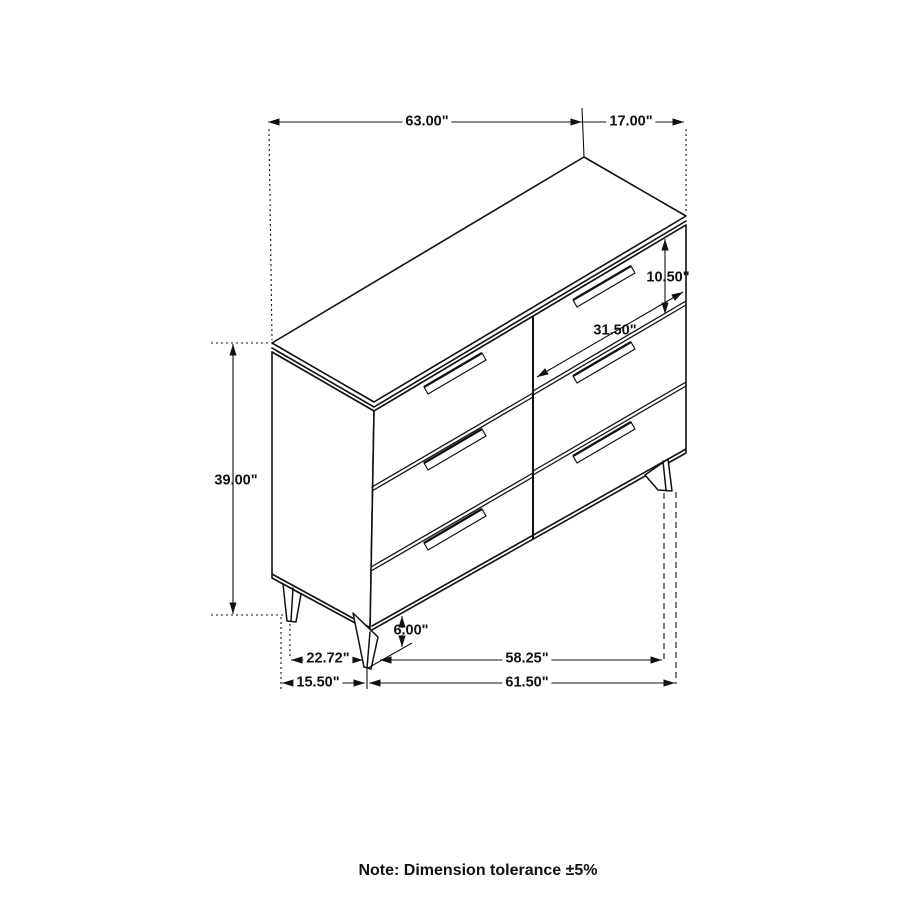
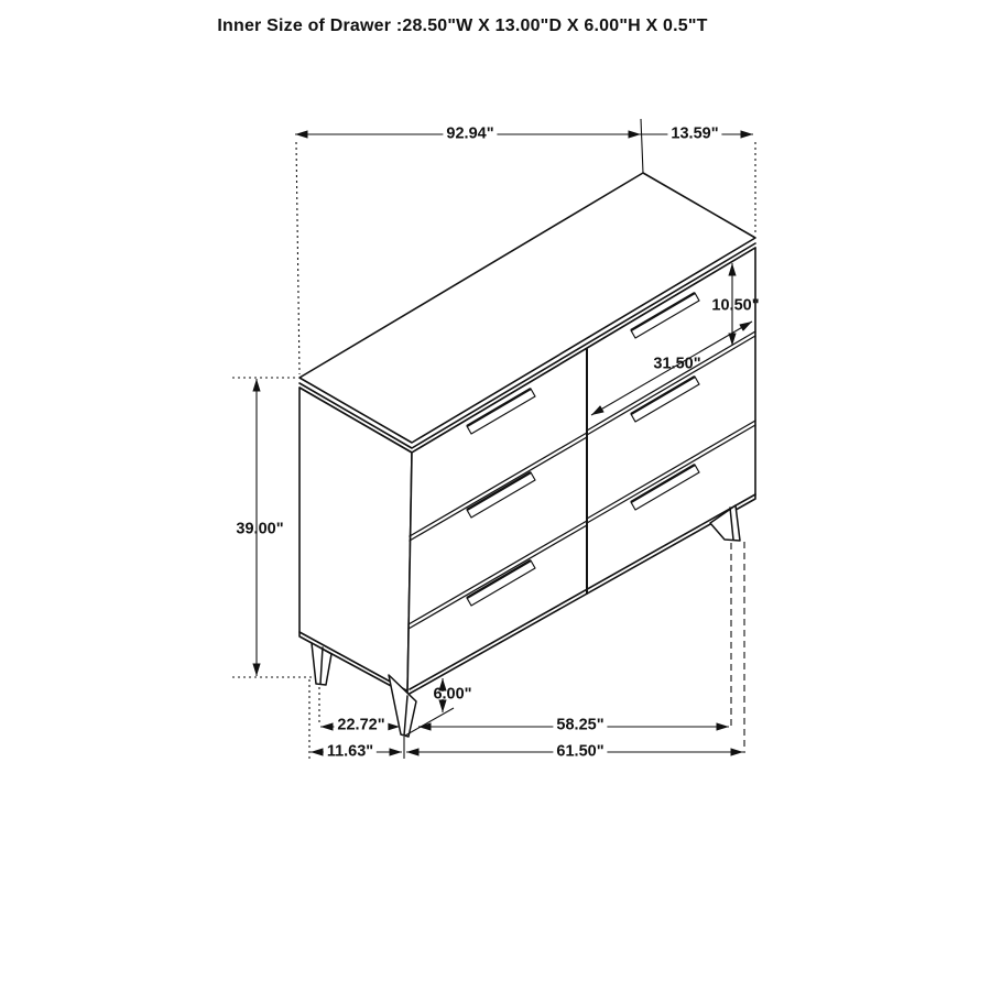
+ Inner Size of Drawer :28.50"W X 13.00"D X 6.00"H X 0.5"T
- 63.00"
+ 92.94"
- 17.00"
+ 13.59"
  10.50"
  31.50"
  39.00"
  6.00"
  22.72"
  58.25"
- 15.50"
+ 11.63"
  61.50"
- Note: Dimension tolerance ±5%
